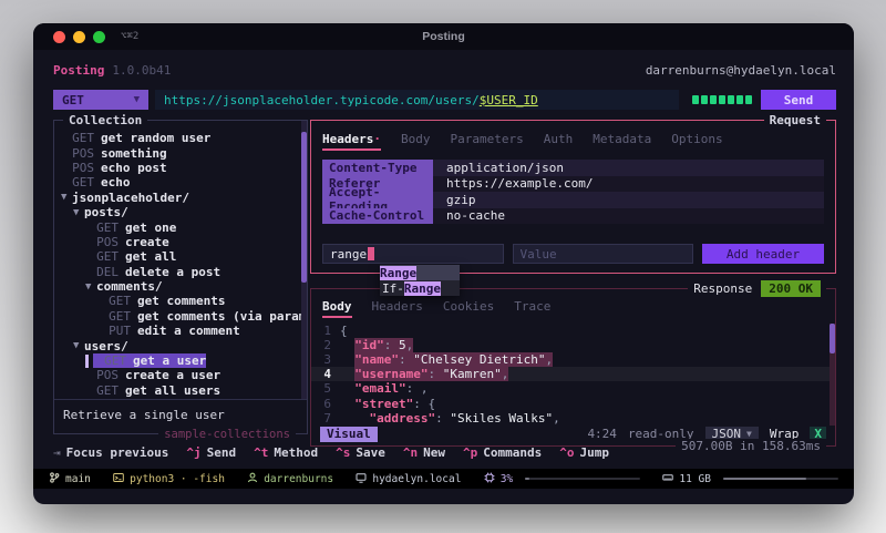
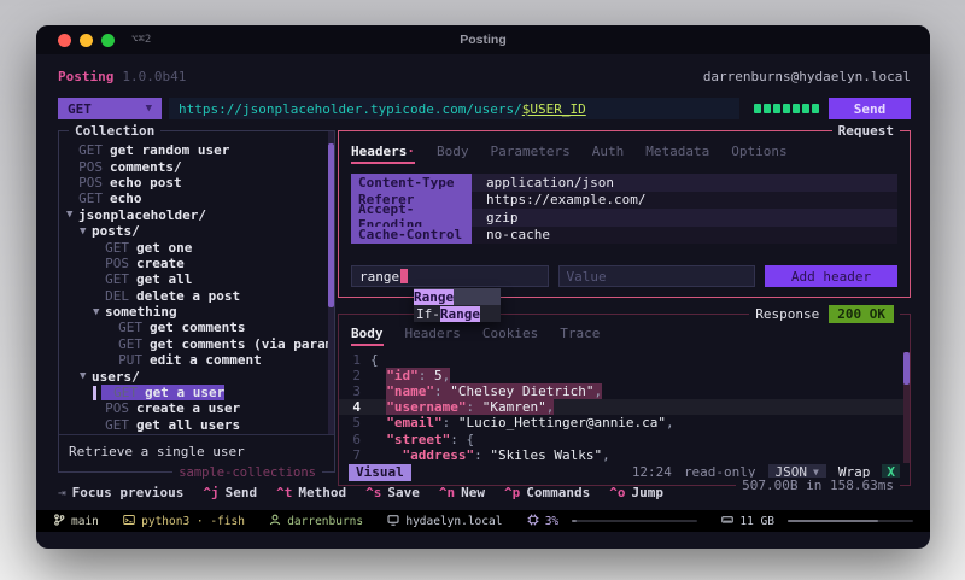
  ⌥⌘2
  Posting
  Posting
  1.0.0b41
  darrenburns@hydaelyn.local
  GET
  ▼
  https://jsonplaceholder.typicode.com/users/
  $USER_ID
  Send
  Collection
  GET
  get random user
  POS
- something
+ comments/
  POS
  echo post
  GET
  echo
  ▼
  jsonplaceholder/
  ▼
  posts/
  GET
  get one
  POS
  create
  GET
  get all
  DEL
  delete a post
  ▼
- comments/
+ something
  GET
  get comments
  GET
  get comments (via para
  PUT
  edit a comment
  ▼
  users/
  GET
  get a user
  POS
  create a user
  GET
  get all users
  Retrieve a single user
  sample-collections
  Request
  Headers·
  Body
  Parameters
  Auth
  Metadata
  Options
  Content-Type
  application/json
  Referer
  https://example.com/
  gzip
  Cache-Control
  no-cache
  range
  Value
  Add header
  Range
  If-
  Range
  Response
  200 OK
  Body
  Headers
  Cookies
  Trace
  1
  {
  2
  "id": 5,
  3
  "name": "Chelsey Dietrich",
  4
  "username": "Kamren",
  5
  "email"
  :
+ "Lucio_Hettinger@annie.ca"
  ,
  6
  "street"
  :
  {
  7
  "address"
  :
  "Skiles Walks"
  ,
  Visual
- 4:24
+ 12:24
  read-only
  JSON
  ▼
  Wrap
  X
  507.00B in 158.63ms
  ⇥
  Focus previous
  ^j
  Send
  ^t
  Method
  ^s
  Save
  ^n
  New
  ^p
  Commands
  ^o
  Jump
  main
  python3 · -fish
  darrenburns
  hydaelyn.local
  3%
  11 GB
